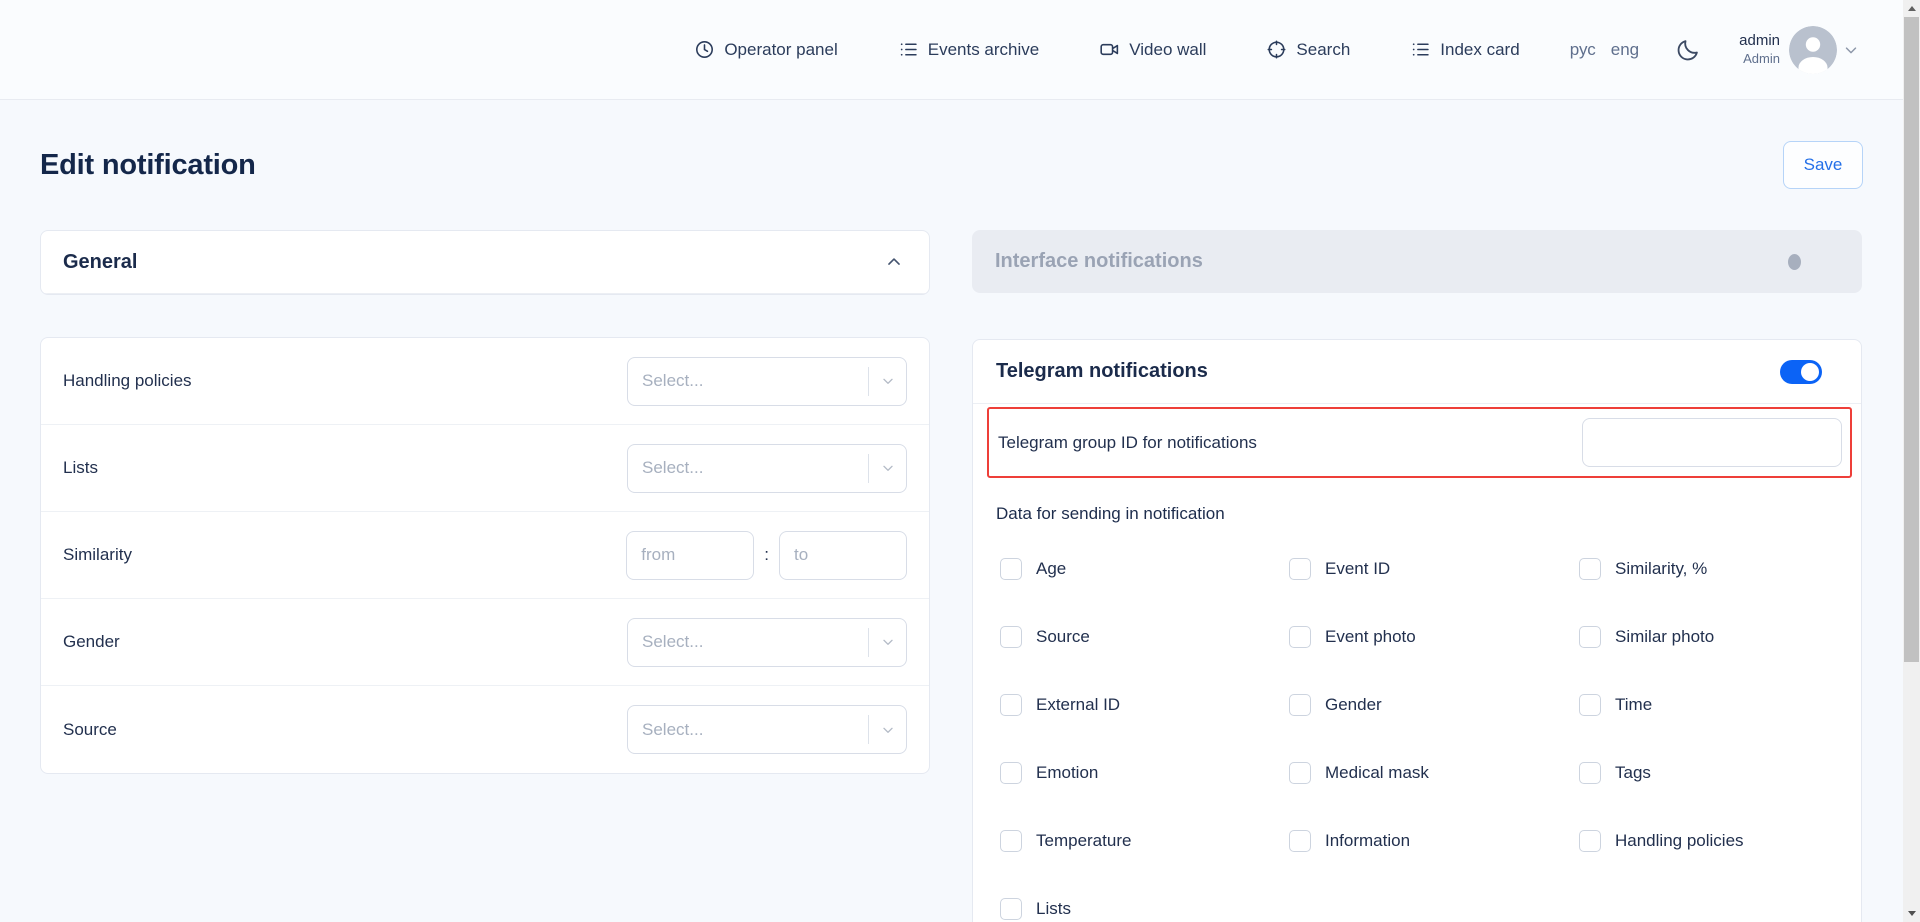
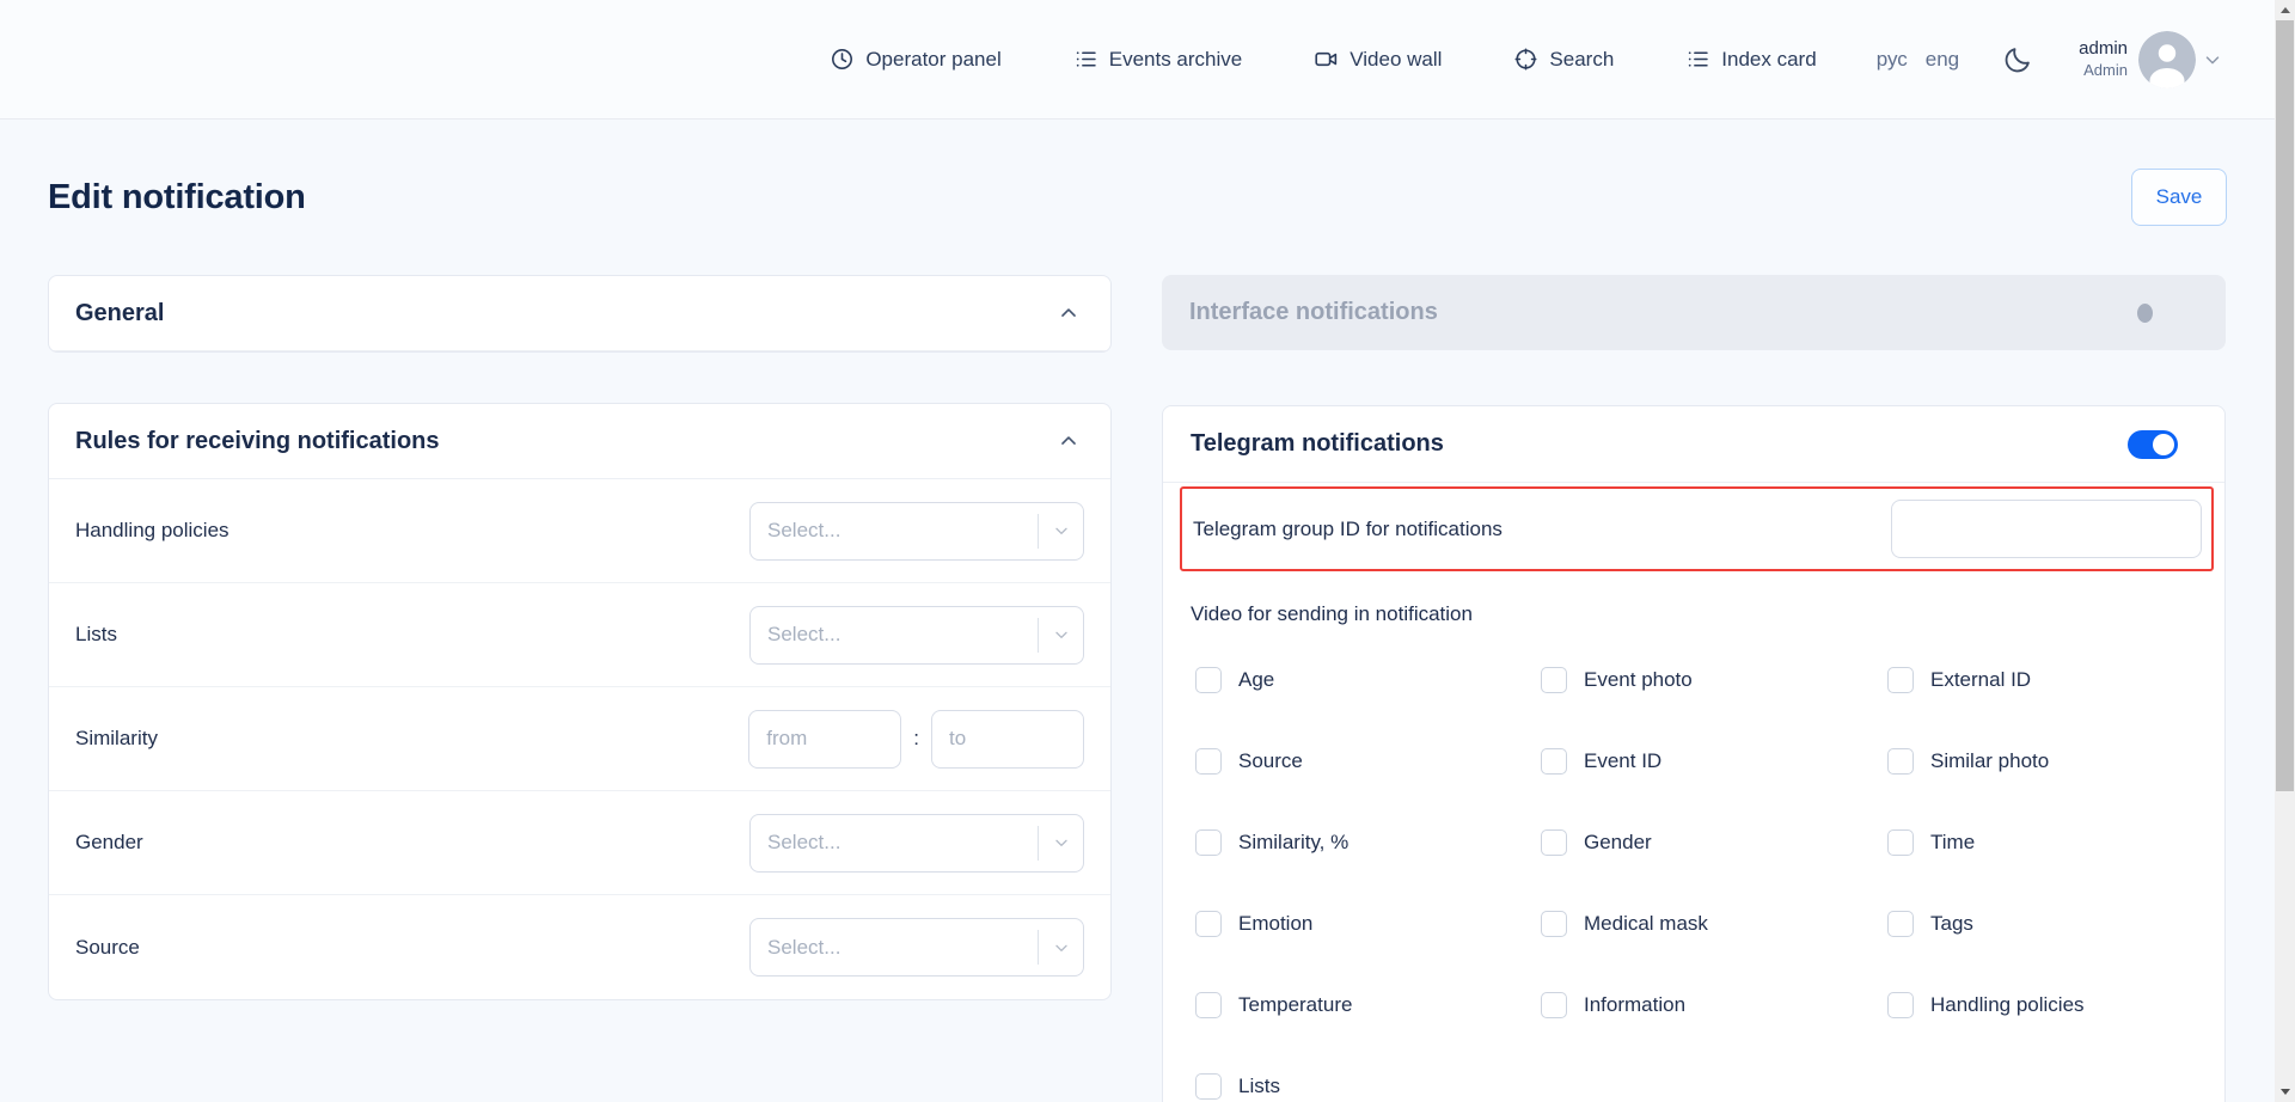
  Operator panel
  Events archive
  Video wall
  Search
  Index card
  рус
  eng
  admin
  Admin
  Edit notification
  Save
  General
+ Rules for receiving notifications
  Handling policies
  Select...
  Lists
  Select...
  Similarity
  from
  :
  to
  Gender
  Select...
  Source
  Select...
  Interface notifications
  Telegram notifications
  Telegram group ID for notifications
- Data for sending in notification
+ Video for sending in notification
  Age
- Event ID
+ Event photo
- Similarity, %
+ External ID
  Source
- Event photo
+ Event ID
  Similar photo
- External ID
+ Similarity, %
  Gender
  Time
  Emotion
  Medical mask
  Tags
  Temperature
  Information
  Handling policies
  Lists
